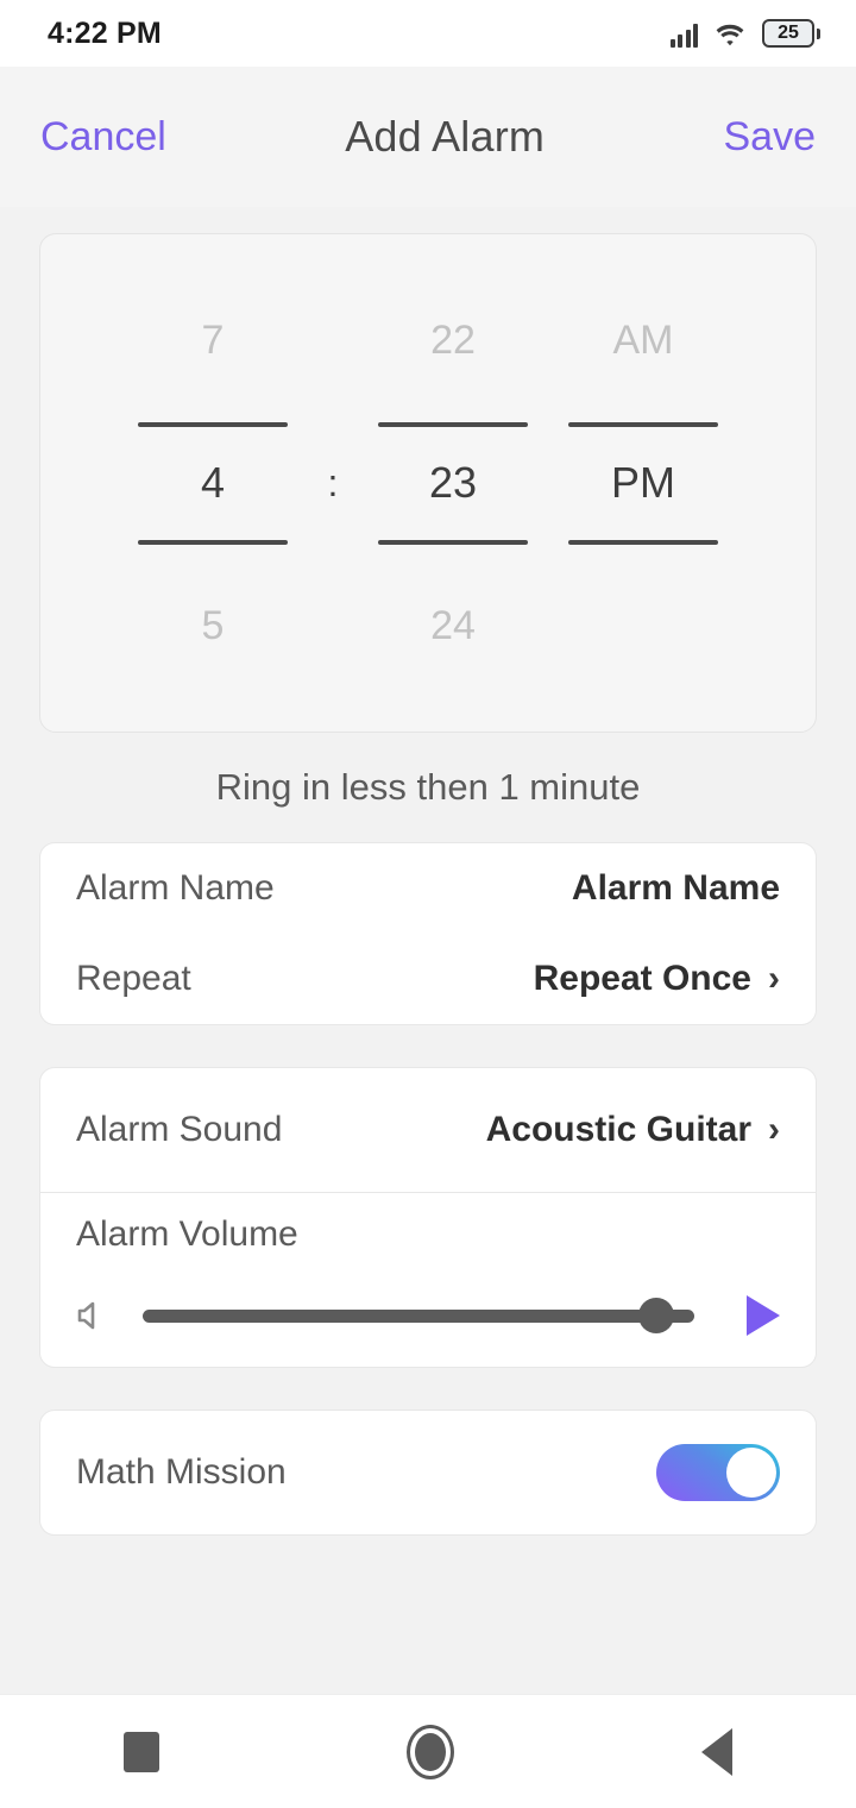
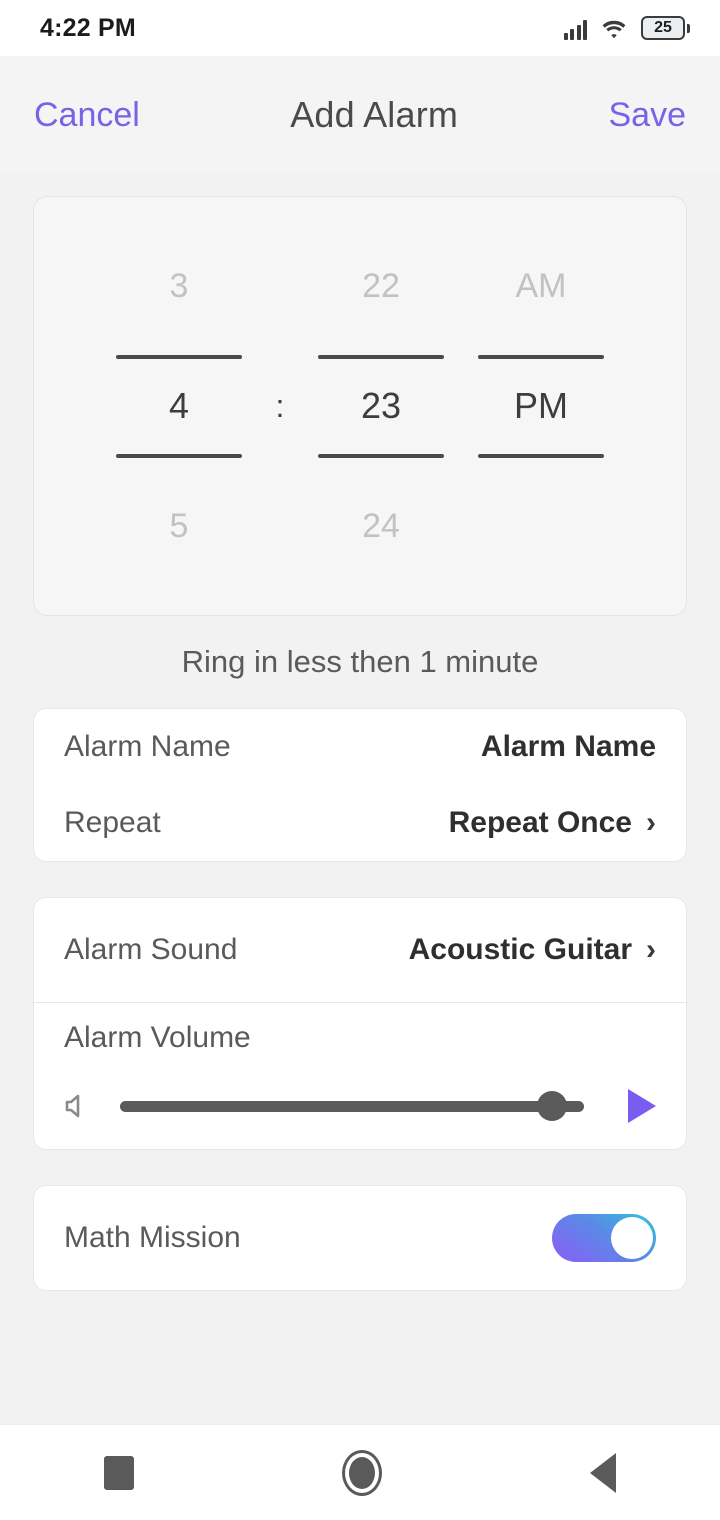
  4:22 PM
  25
  Cancel
  Add Alarm
  Save
- 7
+ 3
  4
  5
  :
  22
  23
  24
  AM
  PM
  Ring in less then 1 minute
  Alarm Name
  Alarm Name
  Repeat
  Repeat Once
  ›
  Alarm Sound
  Acoustic Guitar
  ›
  Alarm Volume
  Math Mission
